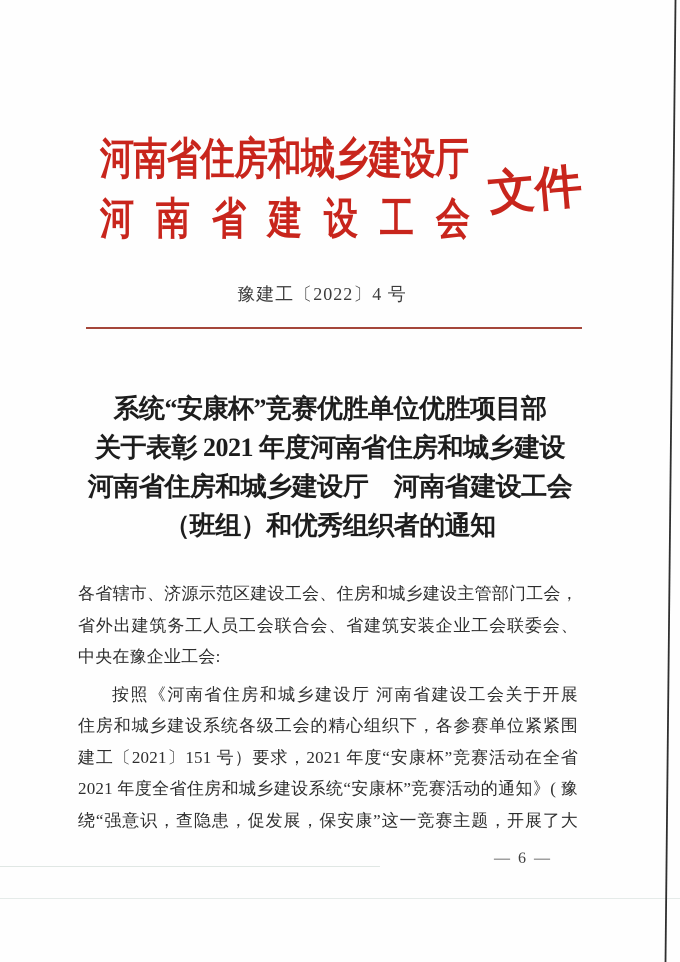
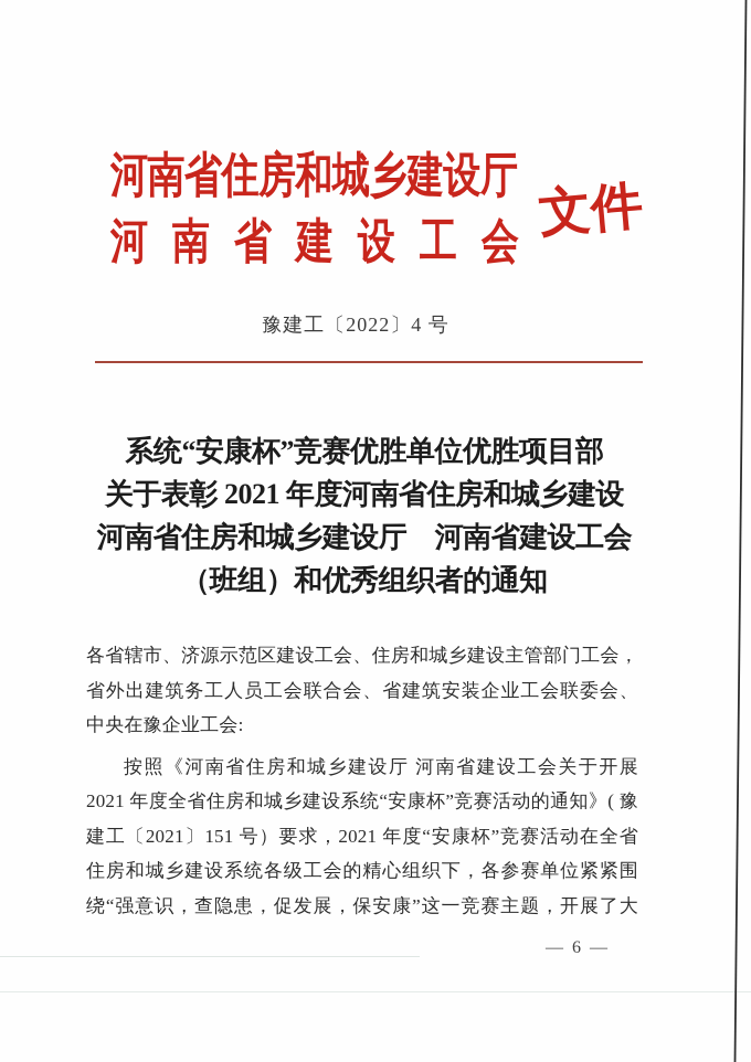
  河南省住房和城乡建设厅
  河南省建设工会
  豫建工〔2022〕4 号
  系统“安康杯”竞赛优胜单位优胜项目部
  关于表彰 2021 年度河南省住房和城乡建设
  河南省住房和城乡建设厅 河南省建设工会
  （班组）和优秀组织者的通知
  各省辖市、济源示范区建设工会、住房和城乡建设主管部门工会，
  省外出建筑务工人员工会联合会、省建筑安装企业工会联委会、
  中央在豫企业工会:
  按照《河南省住房和城乡建设厅 河南省建设工会关于开展
- 住房和城乡建设系统各级工会的精心组织下，各参赛单位紧紧围
+ 2021 年度全省住房和城乡建设系统“安康杯”竞赛活动的通知》( 豫
  建工〔2021〕151 号）要求，2021 年度“安康杯”竞赛活动在全省
- 2021 年度全省住房和城乡建设系统“安康杯”竞赛活动的通知》( 豫
+ 住房和城乡建设系统各级工会的精心组织下，各参赛单位紧紧围
  绕“强意识，查隐患，促发展，保安康”这一竞赛主题，开展了大
  — 6 —
